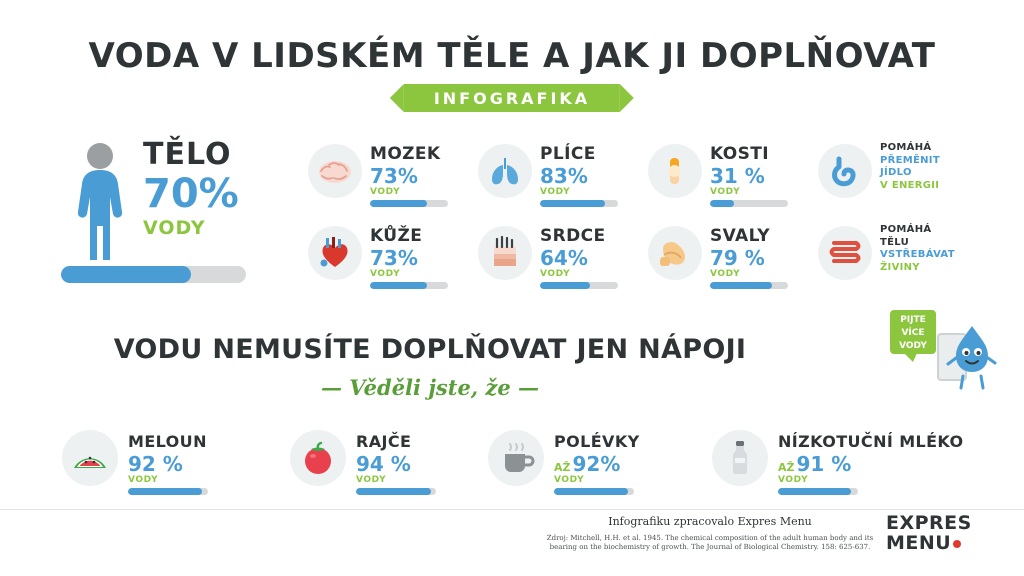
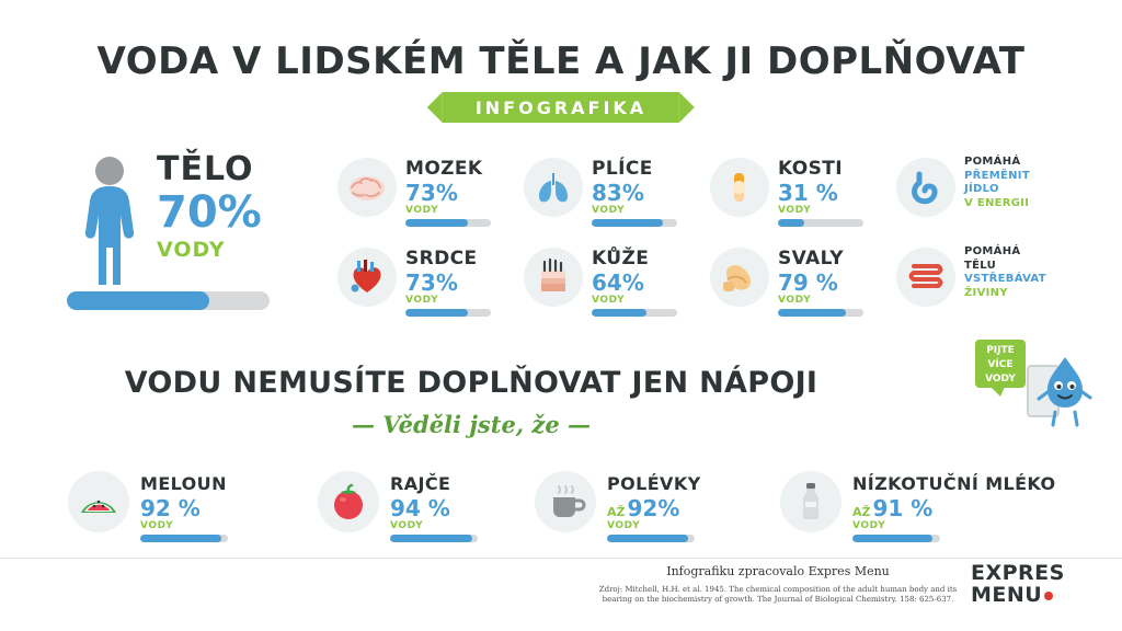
  VODA V LIDSKÉM TĚLE A JAK JI DOPLŇOVAT
  INFOGRAFIKA
  TĚLO
  70%
  VODY
  MOZEK
  73%
  VODY
  PLÍCE
  83%
  VODY
  KOSTI
  31 %
  VODY
  POMÁHÁ
  PŘEMĚNIT
  JÍDLO
  V ENERGII
- KŮŽE
+ SRDCE
  73%
  VODY
- SRDCE
+ KŮŽE
  64%
  VODY
  SVALY
  79 %
  VODY
  POMÁHÁ
  TĚLU
  VSTŘEBÁVAT
  ŽIVINY
  VODU NEMUSÍTE DOPLŇOVAT JEN NÁPOJI
  — Věděli jste, že —
  PIJTE
  VÍCE
  VODY
  MELOUN
  92 %
  VODY
  RAJČE
  94 %
  VODY
  POLÉVKY
  AŽ 92%
  VODY
  NÍZKOTUČNÍ MLÉKO
  AŽ 91 %
  VODY
  Infografiku zpracovalo Expres Menu
  Zdroj: Mitchell, H.H. et al. 1945. The chemical composition of the adult human body and its
  bearing on the biochemistry of growth. The Journal of Biological Chemistry. 158: 625-637.
  EXPRES
  MENU
